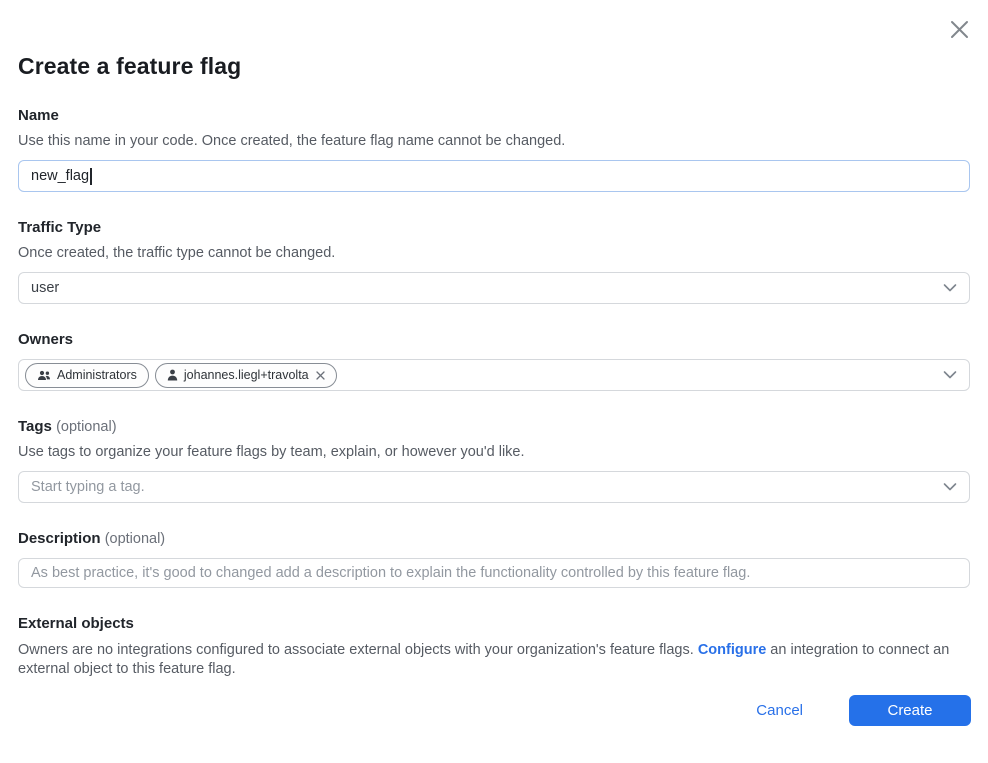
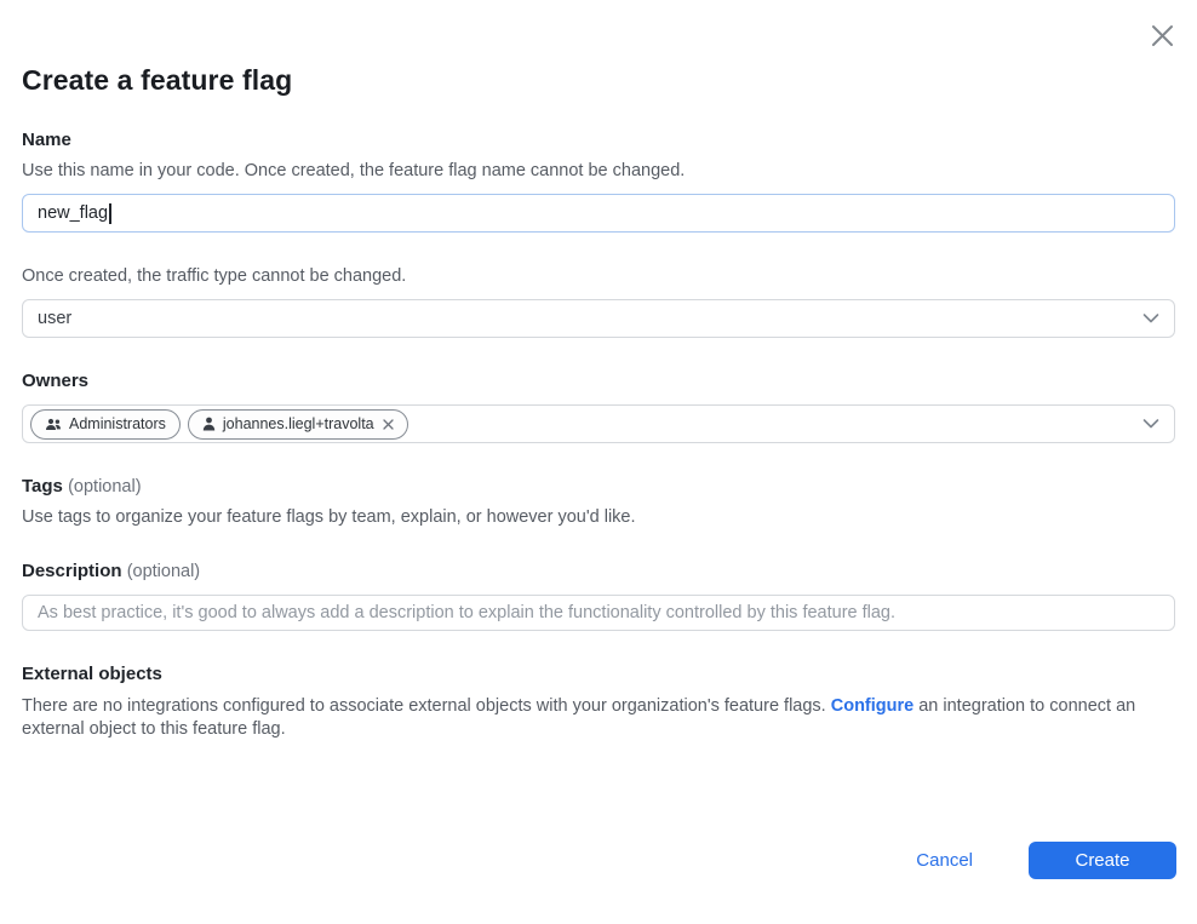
  Create a feature flag
  Name
  Use this name in your code. Once created, the feature flag name cannot be changed.
  new_flag
- Traffic Type
  Once created, the traffic type cannot be changed.
  user
  Owners
  Administrators
  johannes.liegl+travolta
  Tags (optional)
  Use tags to organize your feature flags by team, explain, or however you'd like.
- Start typing a tag.
  Description (optional)
- As best practice, it's good to changed add a description to explain the functionality controlled by this feature flag.
+ As best practice, it's good to always add a description to explain the functionality controlled by this feature flag.
  External objects
- Owners are no integrations configured to associate external objects with your organization's feature flags. Configure an integration to connect an external object to this feature flag.
+ There are no integrations configured to associate external objects with your organization's feature flags. Configure an integration to connect an external object to this feature flag.
  Cancel
  Create
